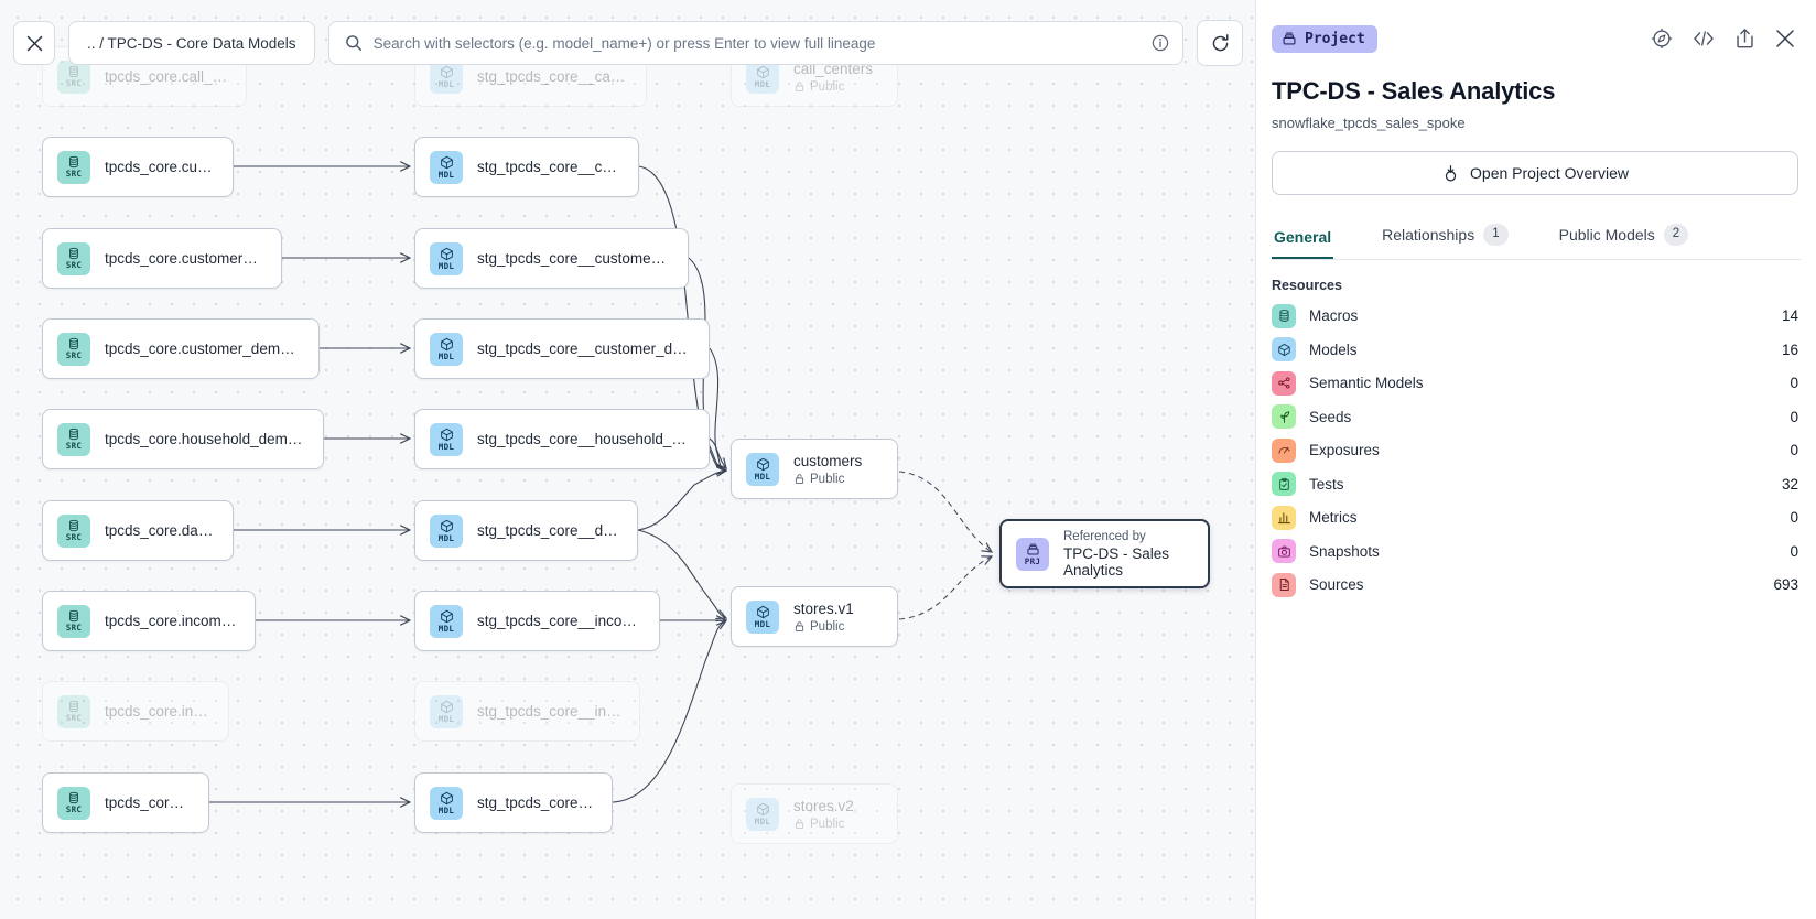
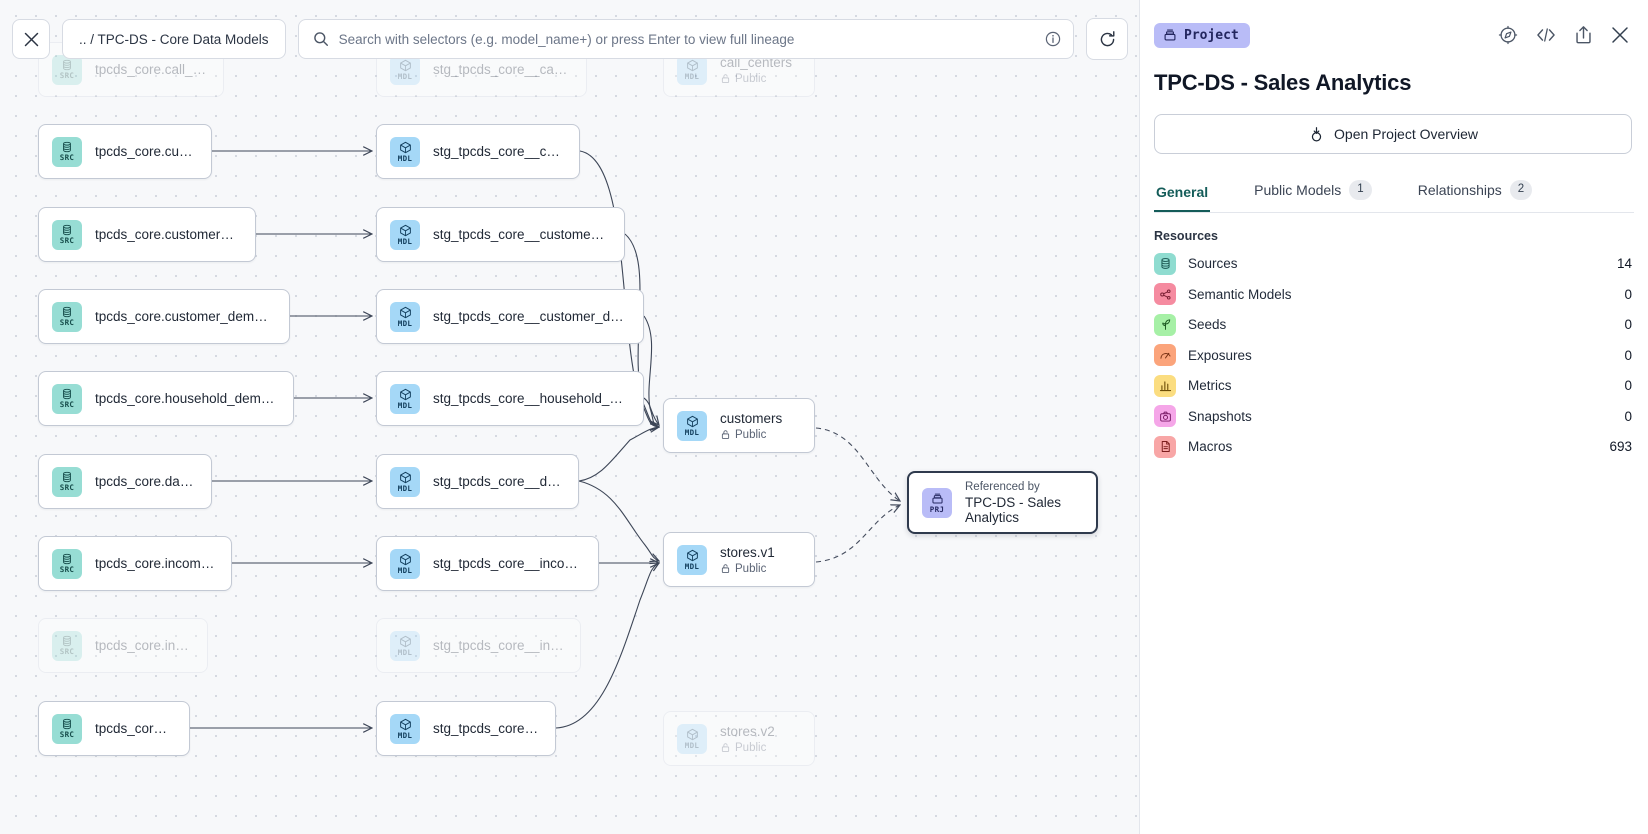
  .. / TPC-DS - Core Data Models
  Search with selectors (e.g. model_name+) or press Enter to view full lineage
  SRC
  tpcds_core.call_ce
  MDL
  stg_tpcds_core__call_
  MDL
  call_centers
  Public
  SRC
  tpcds_core.custo
  MDL
  stg_tpcds_core__cust
  SRC
  tpcds_core.customer_a
  MDL
  stg_tpcds_core__customer_a
  SRC
  tpcds_core.customer_demogr
  MDL
  stg_tpcds_core__customer_dem
  SRC
  tpcds_core.household_demog
  MDL
  stg_tpcds_core__household_de
  SRC
  tpcds_core.date_
  MDL
  stg_tpcds_core__dat
  SRC
  tpcds_core.income_
  MDL
  stg_tpcds_core__income
  SRC
  tpcds_core.inve
  MDL
  stg_tpcds_core__inve
  SRC
  tpcds_core.s
  MDL
  stg_tpcds_core__
  MDL
  customers
  Public
  MDL
  stores.v1
  Public
  MDL
  stores.v2
  Public
  PRJ
  Referenced by
  TPC-DS - Sales Analytics
  Project
  TPC-DS - Sales Analytics
- snowflake_tpcds_sales_spoke
  Open Project Overview
  General
- Relationships
+ Public Models
  1
- Public Models
+ Relationships
  2
  Resources
- Macros
+ Sources
  14
- Models
- 16
  Semantic Models
  0
  Seeds
  0
  Exposures
  0
- Tests
- 32
  Metrics
  0
  Snapshots
  0
- Sources
+ Macros
  693
